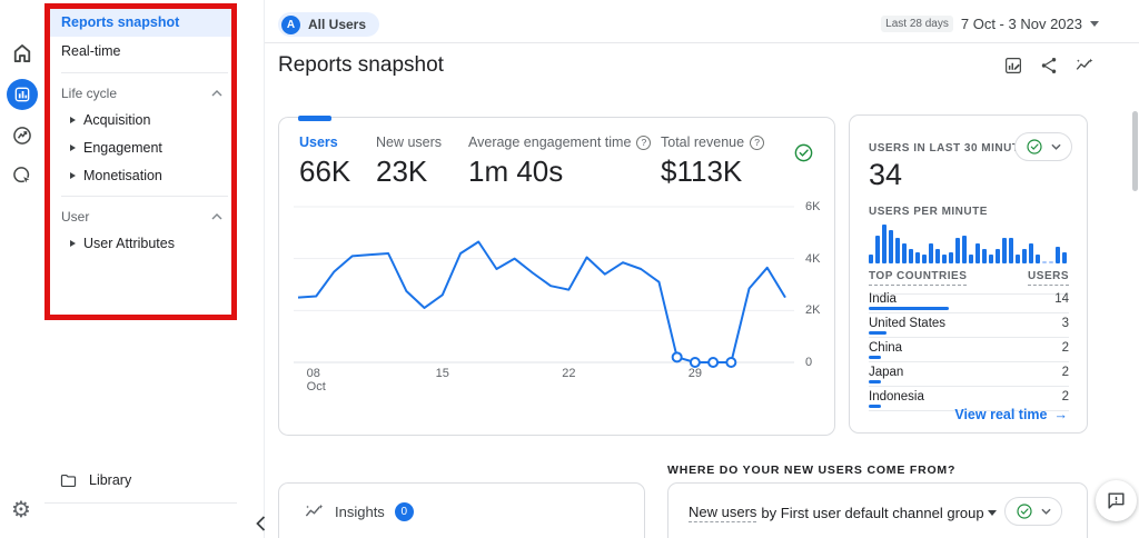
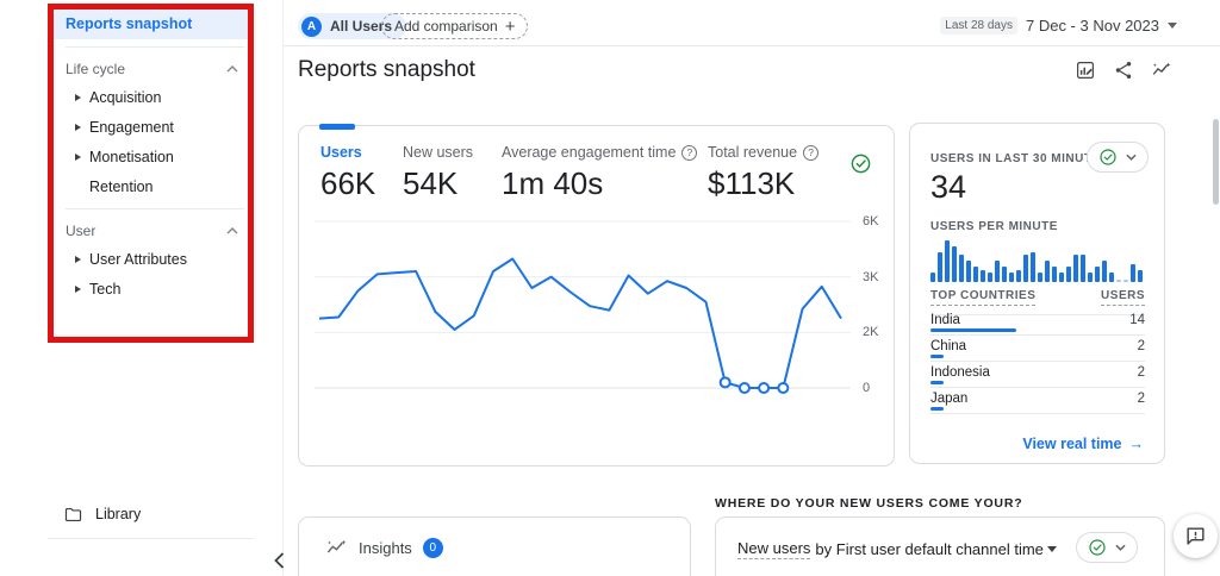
- ⚙
  Reports snapshot
- Real-time
  Life cycle
  Acquisition
  Engagement
  Monetisation
+ Retention
  User
  User Attributes
+ Tech
  Library
  A
  All Users
+ Add comparison
+ +
  Last 28 days
- 7 Oct - 3 Nov 2023
+ 7 Dec - 3 Nov 2023
  Reports snapshot
  Users
  66K
  New users
- 23K
+ 54K
  Average engagement time
  ?
  1m 40s
  Total revenue
  ?
  $113K
  6K
- 4K
+ 3K
  2K
  0
- 08
- Oct
- 15
- 22
- 29
  USERS IN LAST 30 MINU
  34
  USERS PER MINUTE
  TOP COUNTRIES
  USERS
  India
  14
- United States
- 3
  China
  2
- Japan
+ Indonesia
  2
- Indonesia
+ Japan
  2
  View real time
  →
  Insights
  0
- WHERE DO YOUR NEW USERS COME FROM?
+ WHERE DO YOUR NEW USERS COME YOUR?
  New users
- by First user default channel group
+ by First user default channel time
